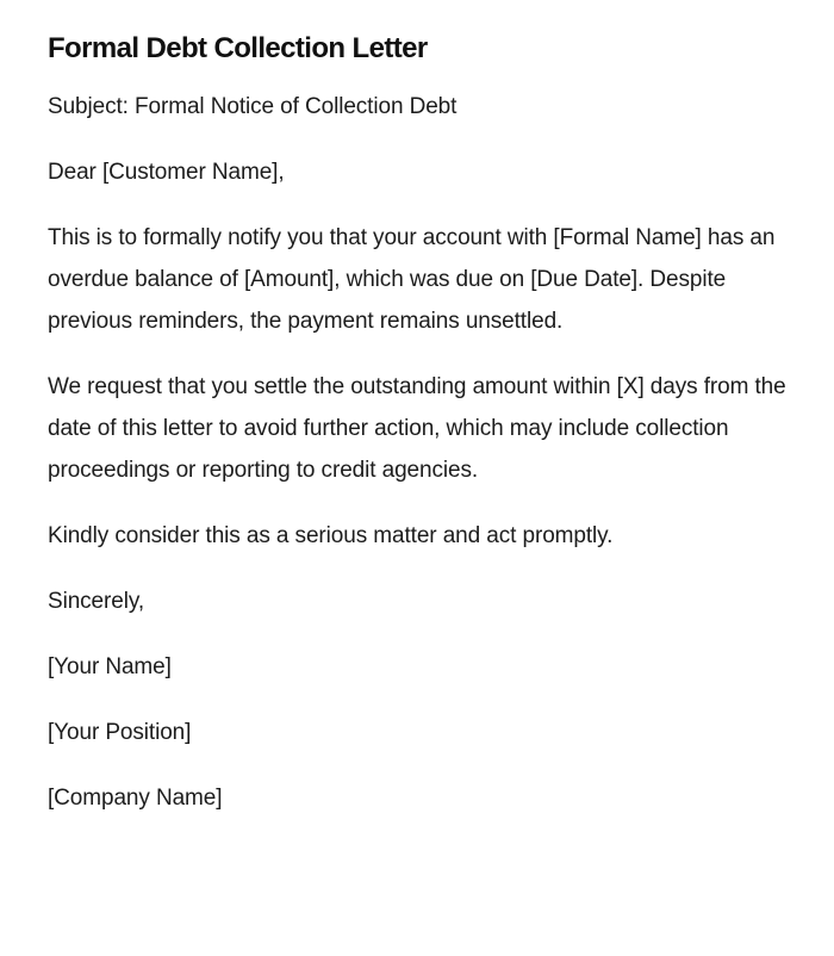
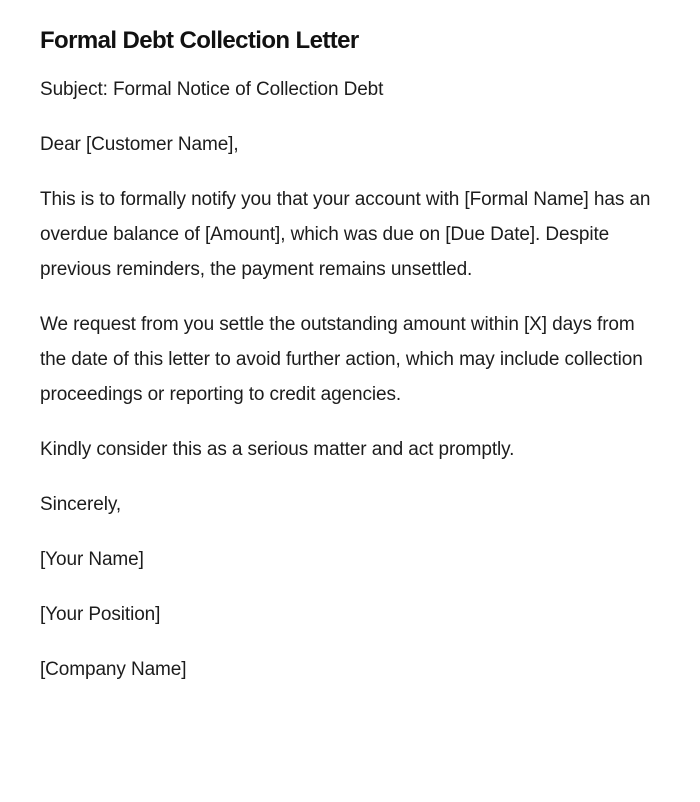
  Formal Debt Collection Letter
  Subject: Formal Notice of Collection Debt
  Dear [Customer Name],
  This is to formally notify you that your account with [Formal Name] has an overdue balance of [Amount], which was due on [Due Date]. Despite previous reminders, the payment remains unsettled.
- We request that you settle the outstanding amount within [X] days from the date of this letter to avoid further action, which may include collection proceedings or reporting to credit agencies.
+ We request from you settle the outstanding amount within [X] days from the date of this letter to avoid further action, which may include collection proceedings or reporting to credit agencies.
  Kindly consider this as a serious matter and act promptly.
  Sincerely,
  [Your Name]
  [Your Position]
  [Company Name]
